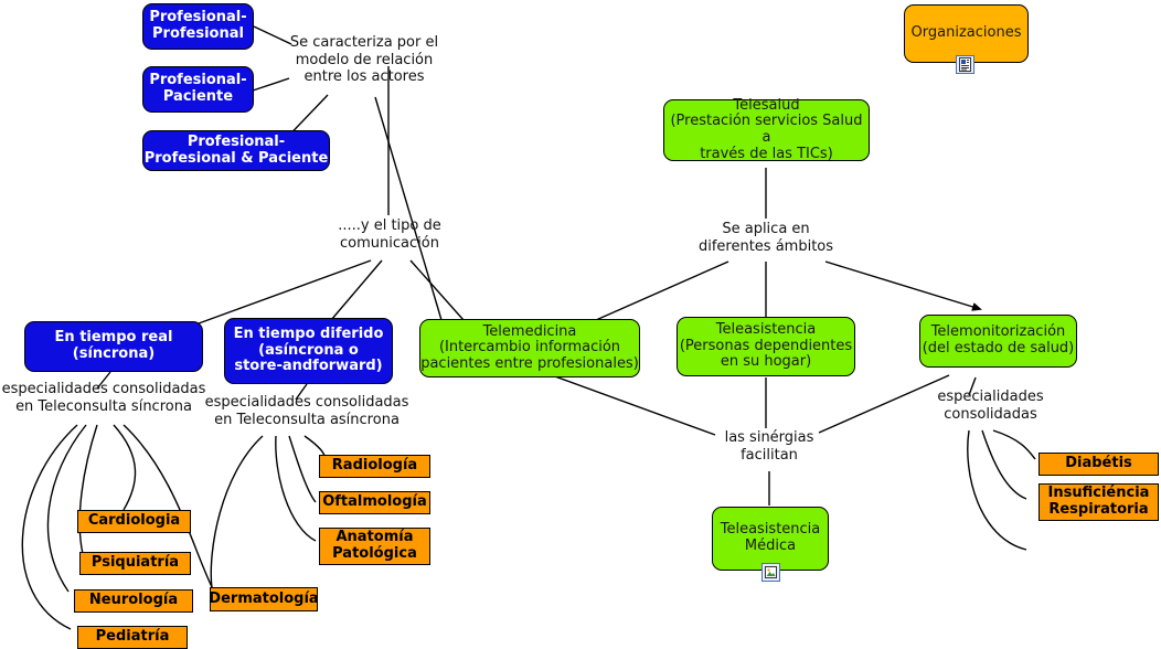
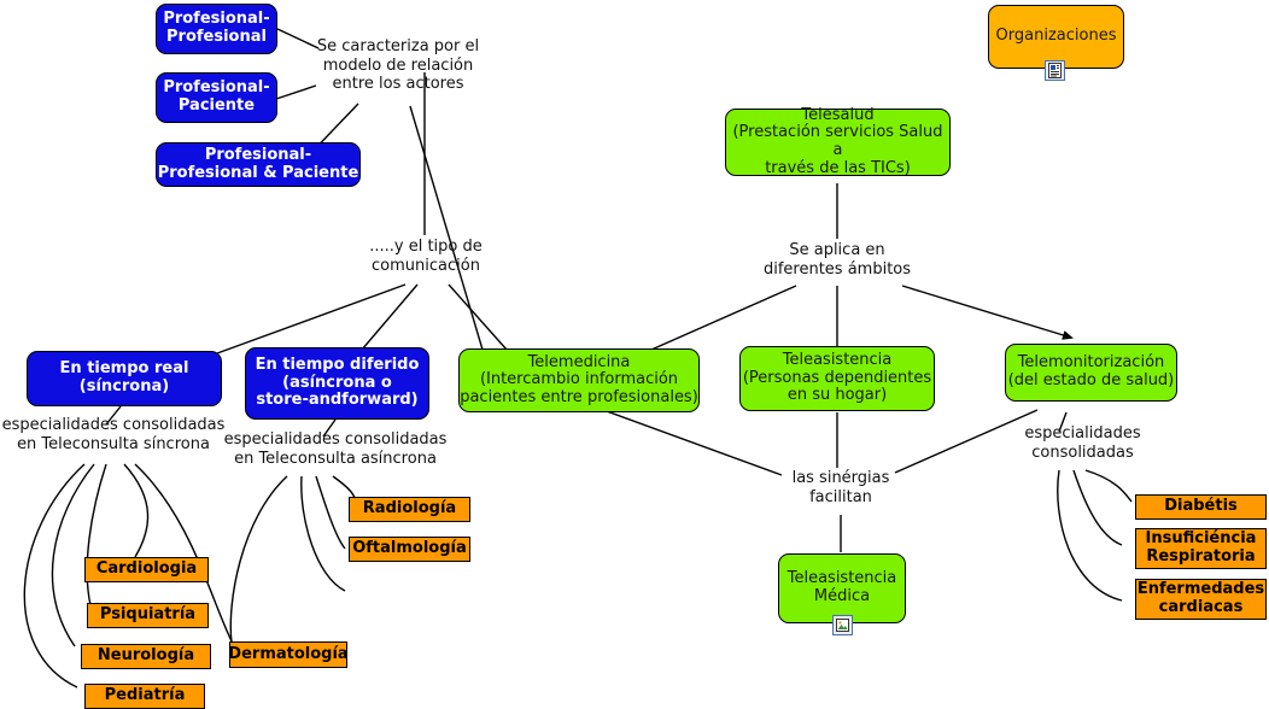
  Profesional-
  Profesional
  Profesional-
  Paciente
  Profesional-
  Profesional & Paciente
  Organizaciones
  Telesalud
  (Prestación servicios Salud a
  través de las TICs)
  Telemedicina
  (Intercambio información
  pacientes entre profesionales)
  Teleasistencia
  (Personas dependientes
  en su hogar)
  Telemonitorización
  (del estado de salud)
  Teleasistencia
  Médica
  En tiempo real
  (síncrona)
  En tiempo diferido
  (asíncrona o
  store-andforward)
  Cardiologia
  Psiquiatría
  Neurología
  Pediatría
  Dermatología
  Radiología
  Oftalmología
- Anatomía
- Patológica
  Diabétis
  Insuficiéncia
  Respiratoria
+ Enfermedades
+ cardiacas
  Se caracteriza por el
  modelo de relación
  entre los actores
  .....y el tipo de
  comunicación
  Se aplica en
  diferentes ámbitos
  las sinérgias
  facilitan
  especialidades consolidadas
  en Teleconsulta síncrona
  especialidades consolidadas
  en Teleconsulta asíncrona
  especialidades
  consolidadas
